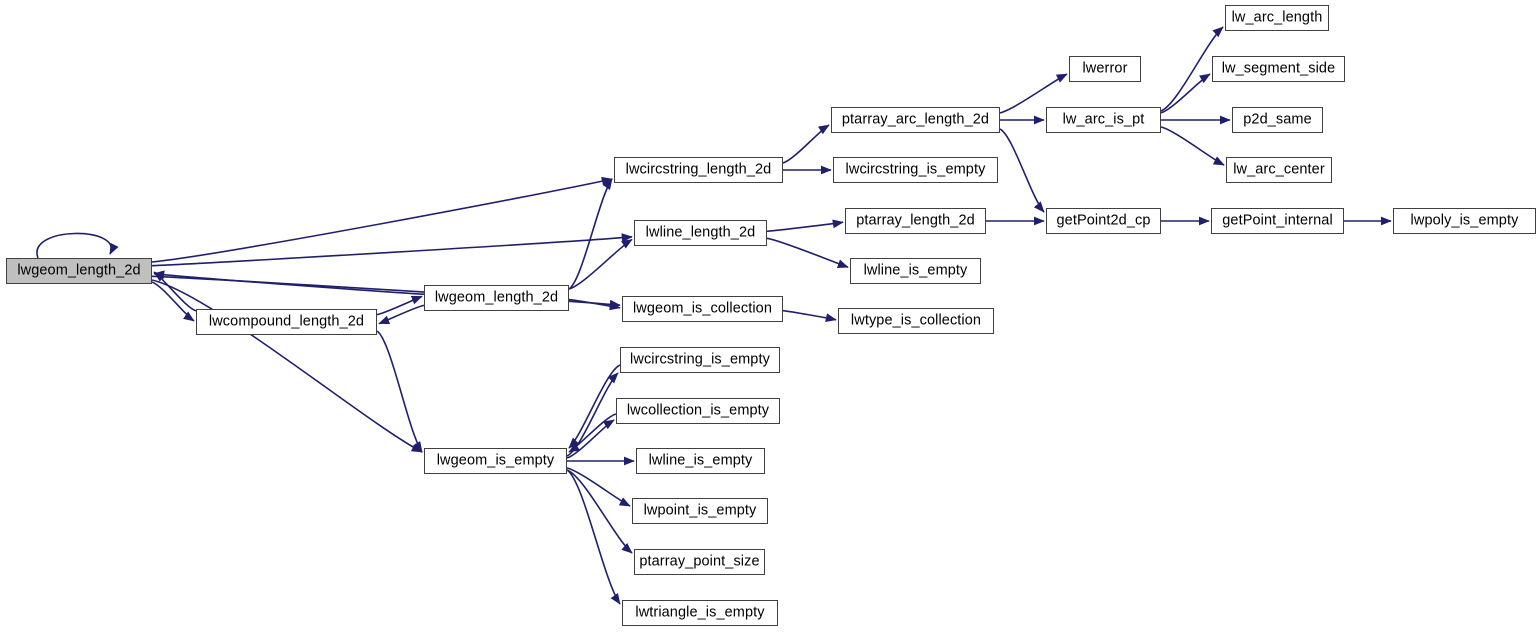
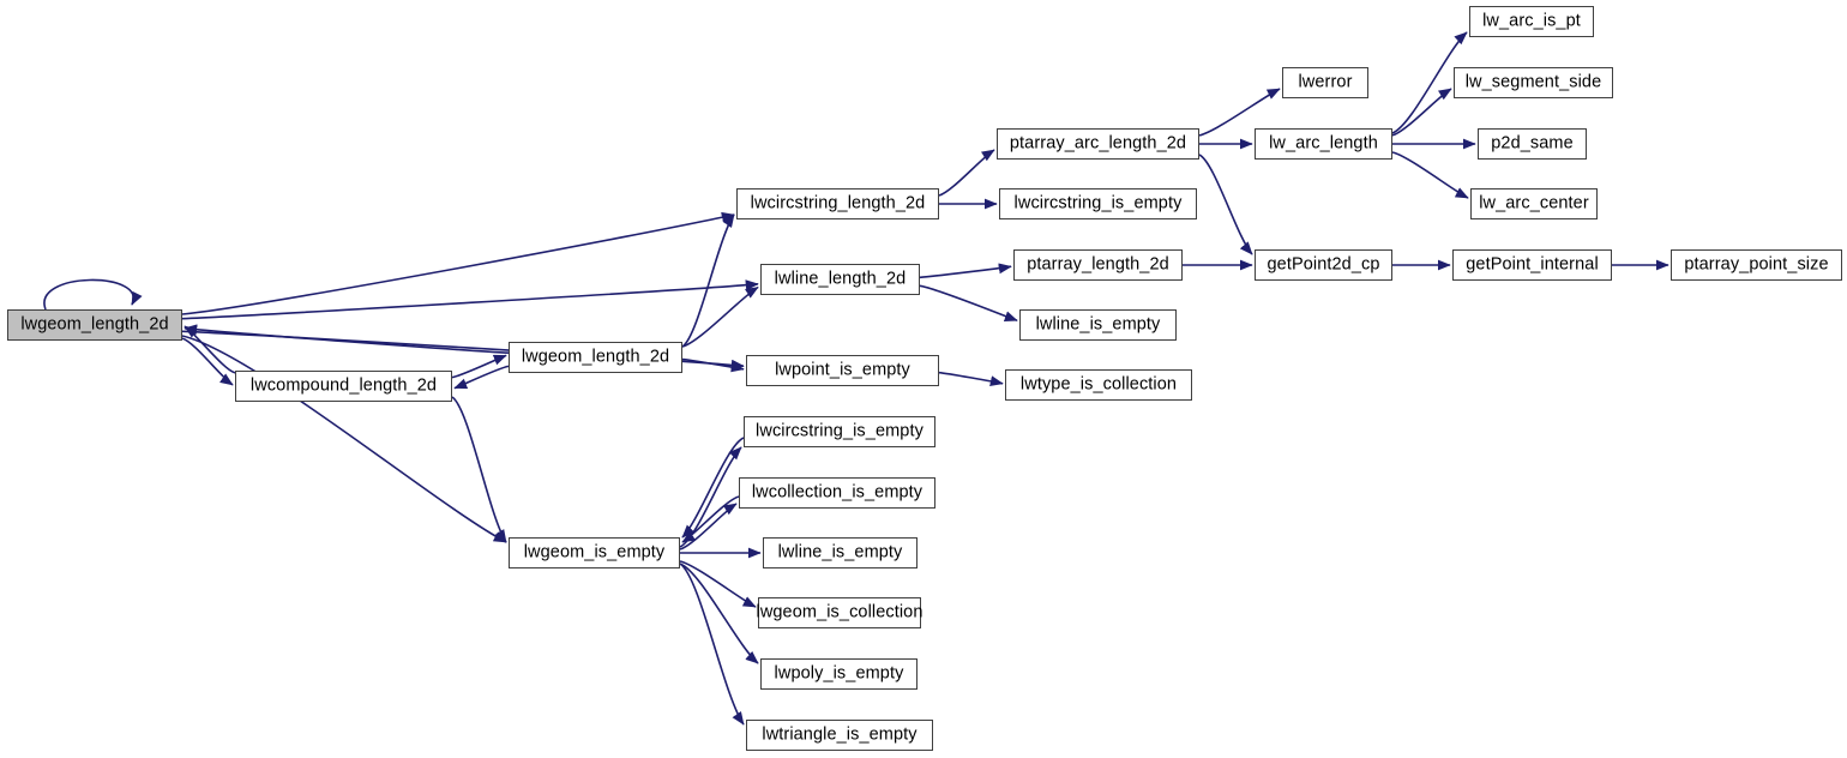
  lwgeom_length_2d
  lwcompound_length_2d
  lwgeom_length_2d
  lwcircstring_length_2d
  lwline_length_2d
- lwgeom_is_collection
+ lwpoint_is_empty
  lwgeom_is_empty
  ptarray_arc_length_2d
  lwcircstring_is_empty
  ptarray_length_2d
  lwline_is_empty
  lwtype_is_collection
  lwerror
- lw_arc_is_pt
+ lw_arc_length
  getPoint2d_cp
- lw_arc_length
+ lw_arc_is_pt
  lw_segment_side
  p2d_same
  lw_arc_center
  getPoint_internal
- lwpoly_is_empty
+ ptarray_point_size
  lwcircstring_is_empty
  lwcollection_is_empty
  lwline_is_empty
- lwpoint_is_empty
+ lwgeom_is_collection
- ptarray_point_size
+ lwpoly_is_empty
  lwtriangle_is_empty
